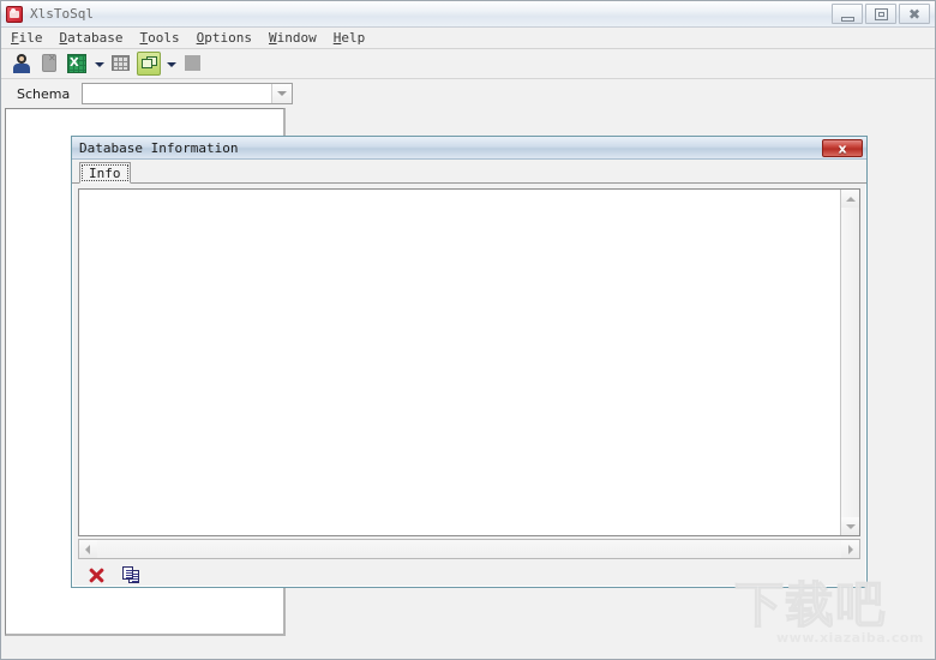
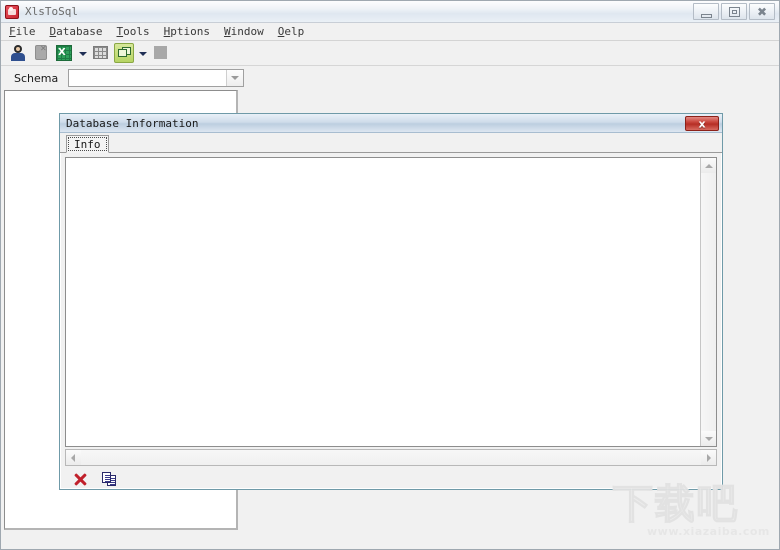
  XlsToSql
  ✖
  File
  Database
  Tools
- Options
+ Hptions
  Window
- Help
+ Oelp
  ✕
  X
  Schema
  Database Information
  x
  Info
  下载吧
